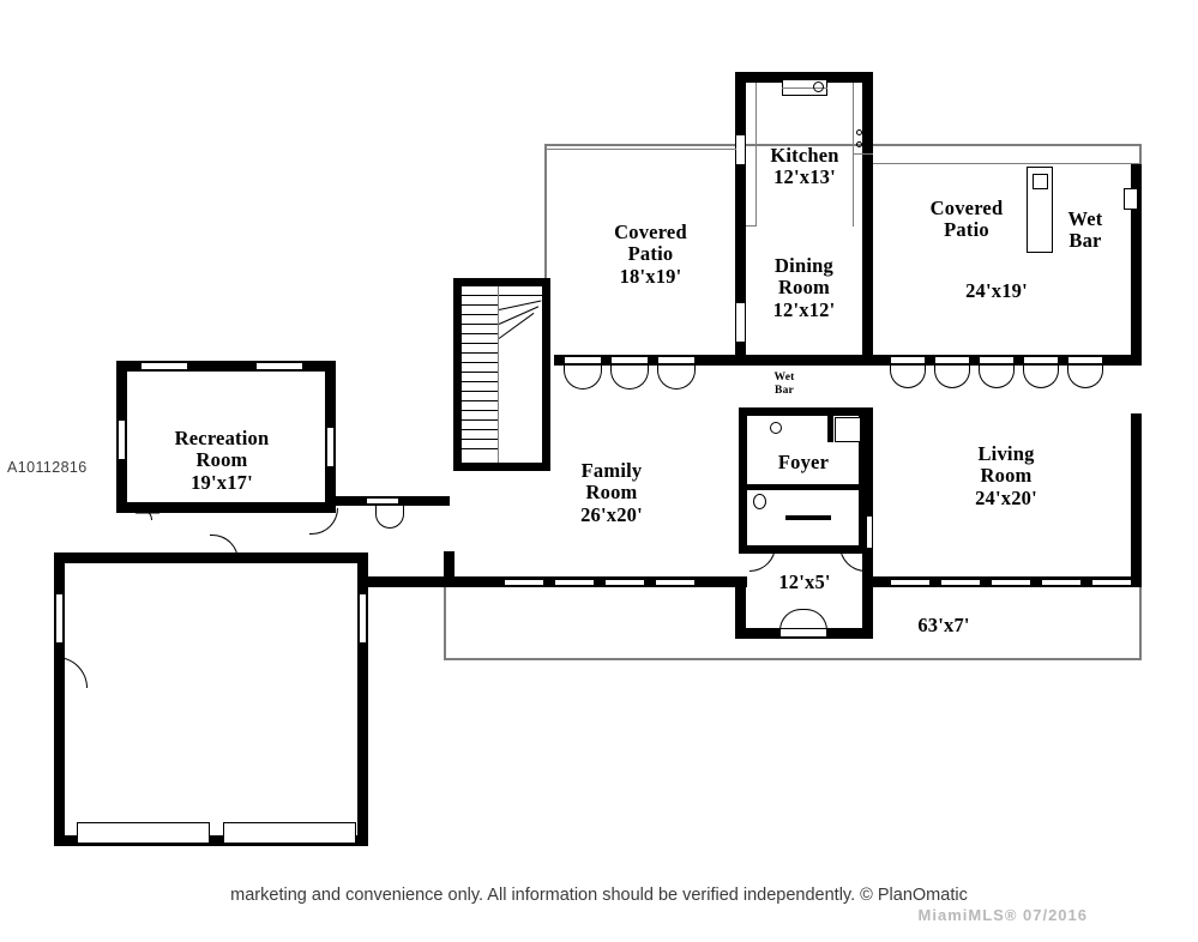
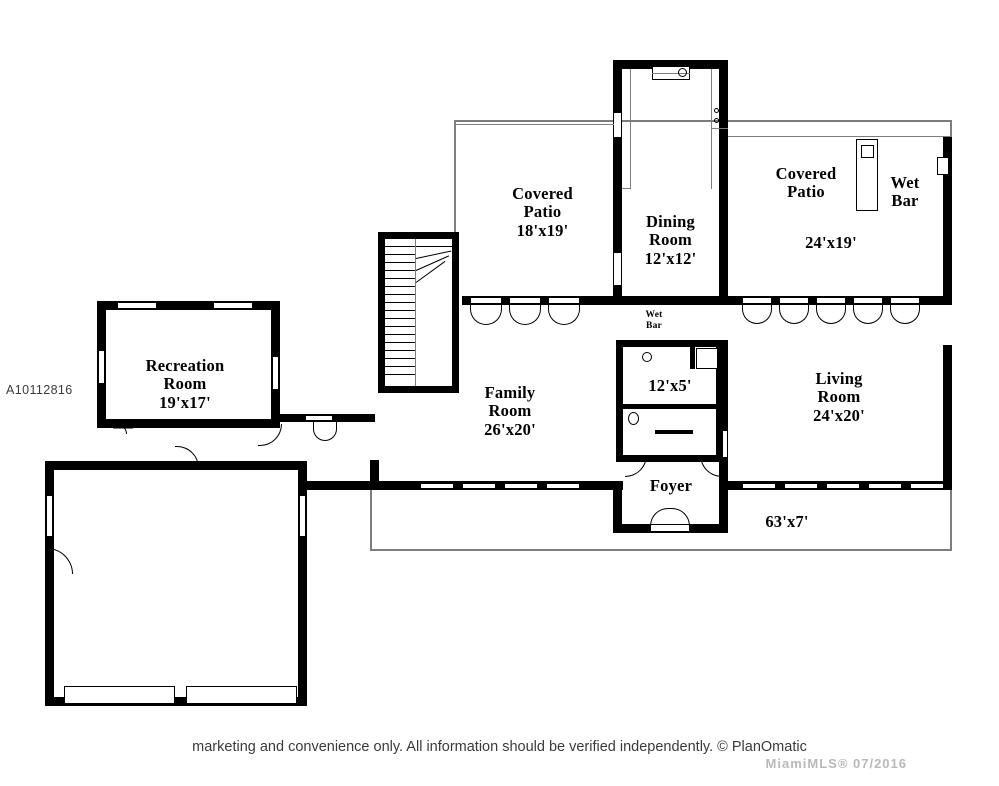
- Kitchen
- 12'x13'
  Dining
  Room
  12'x12'
  Covered
  Patio
  18'x19'
  Covered
  Patio
  24'x19'
  Wet
  Bar
  Wet
  Bar
- Foyer
+ 12'x5'
  Living
  Room
  24'x20'
  Family
  Room
  26'x20'
  Recreation
  Room
  19'x17'
- 12'x5'
+ Foyer
  63'x7'
  A10112816
  marketing and convenience only. All information should be verified independently. © PlanOmatic
  MiamiMLS® 07/2016
